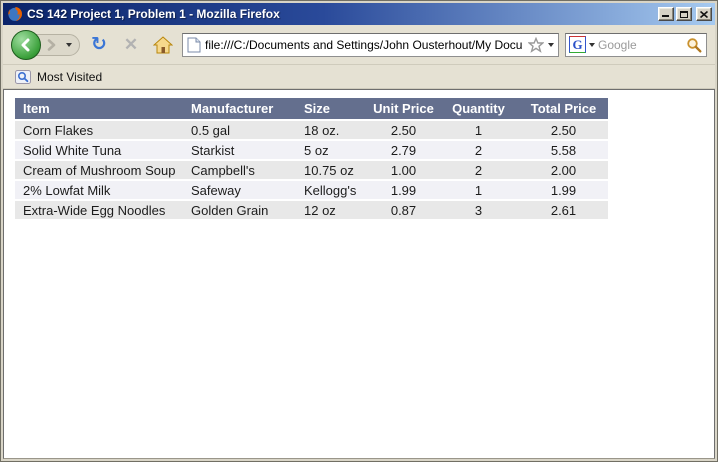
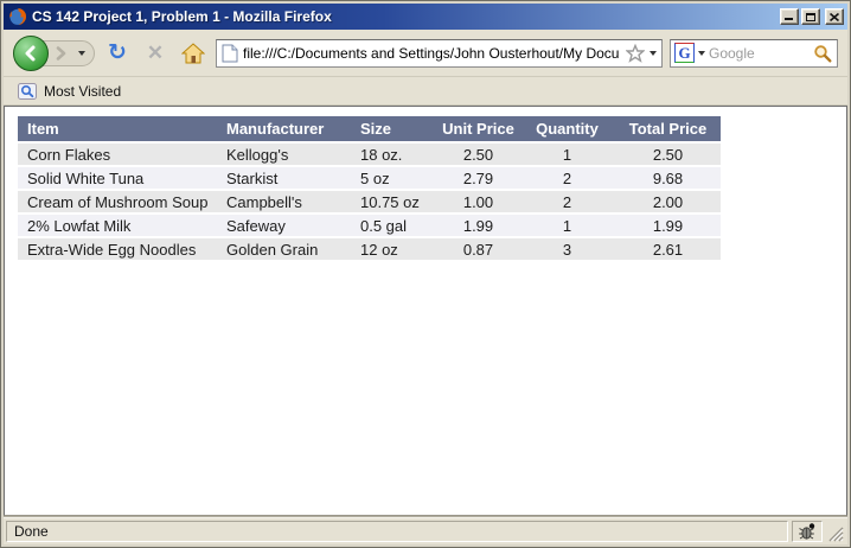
  CS 142 Project 1, Problem 1 - Mozilla Firefox
  ↻
  ✕
  file:///C:/Documents and Settings/John Ousterhout/My Docu
  G
  Google
  Most Visited
  Item	Manufacturer	Size	Unit Price	Quantity	Total Price
- Corn Flakes	0.5 gal	18 oz.	2.50	1	2.50
+ Corn Flakes	Kellogg's	18 oz.	2.50	1	2.50
- Solid White Tuna	Starkist	5 oz	2.79	2	5.58
+ Solid White Tuna	Starkist	5 oz	2.79	2	9.68
  Cream of Mushroom Soup	Campbell's	10.75 oz	1.00	2	2.00
- 2% Lowfat Milk	Safeway	Kellogg's	1.99	1	1.99
+ 2% Lowfat Milk	Safeway	0.5 gal	1.99	1	1.99
  Extra-Wide Egg Noodles	Golden Grain	12 oz	0.87	3	2.61
+ Done
